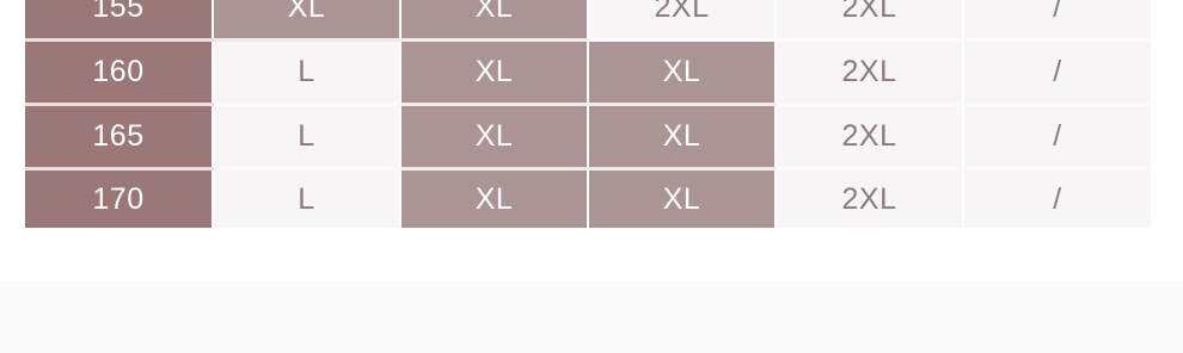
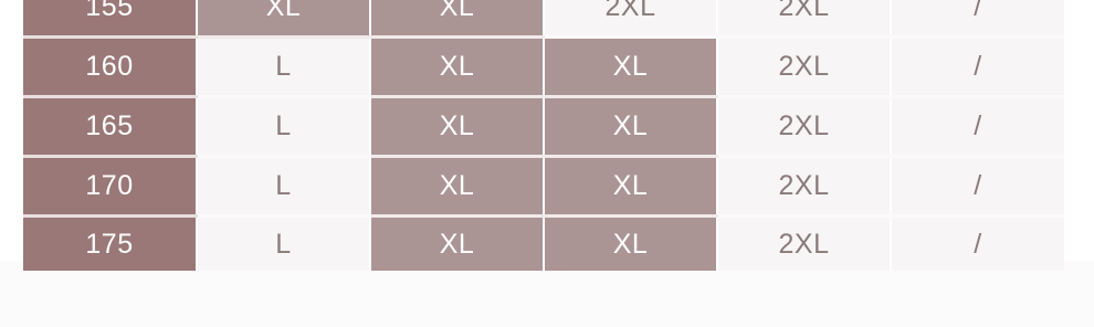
  155	XL	XL	2XL	2XL	/
  160	L	XL	XL	2XL	/
  165	L	XL	XL	2XL	/
  170	L	XL	XL	2XL	/
+ 175	L	XL	XL	2XL	/
